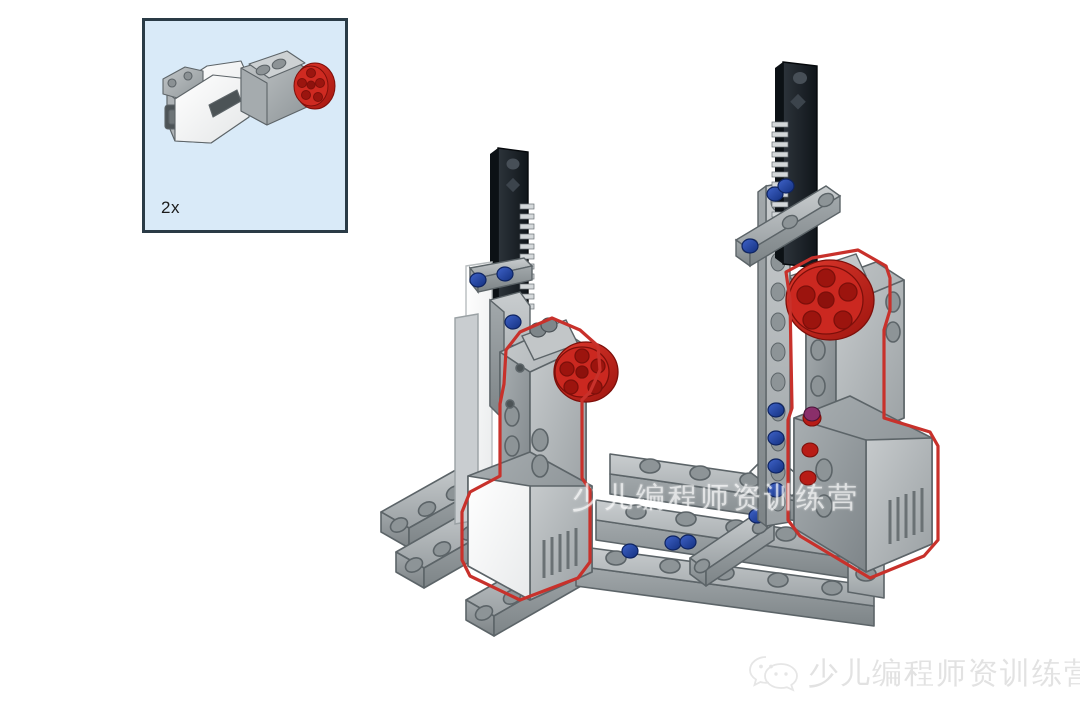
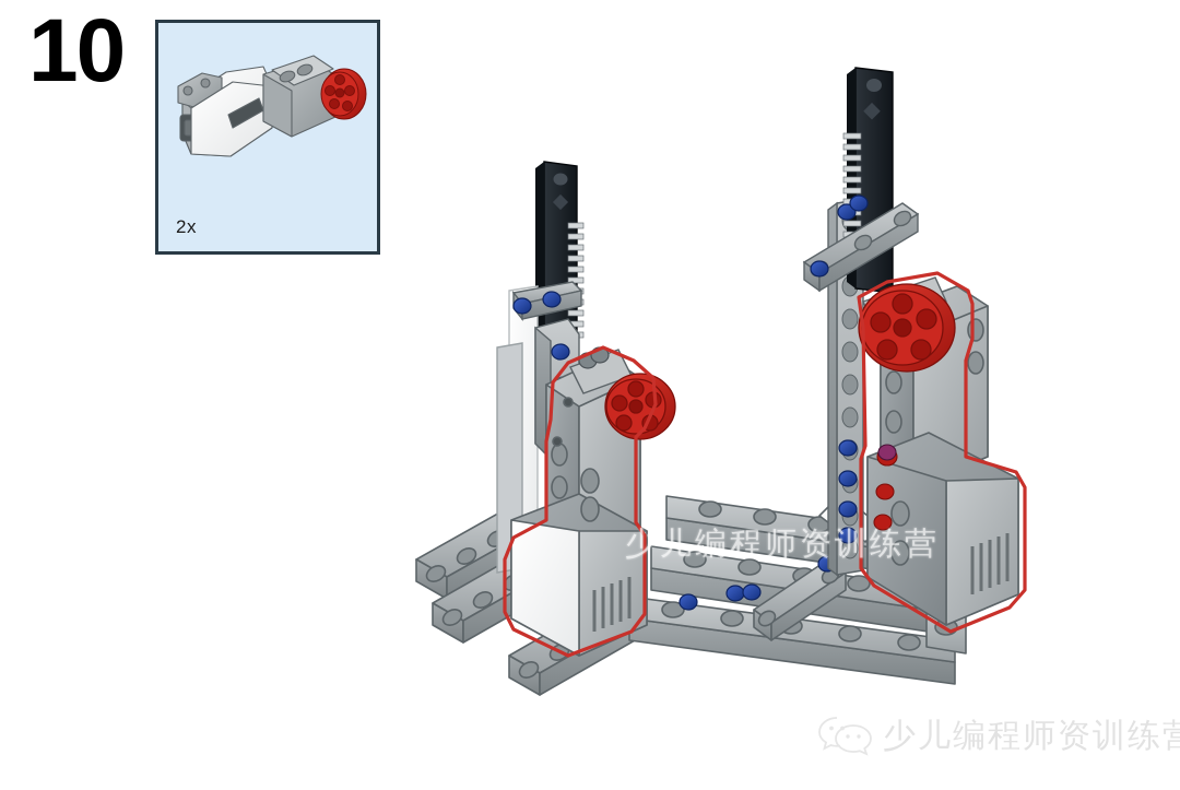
+ 10
  2x
  少儿编程师资训练营
  少儿编程师资训练
